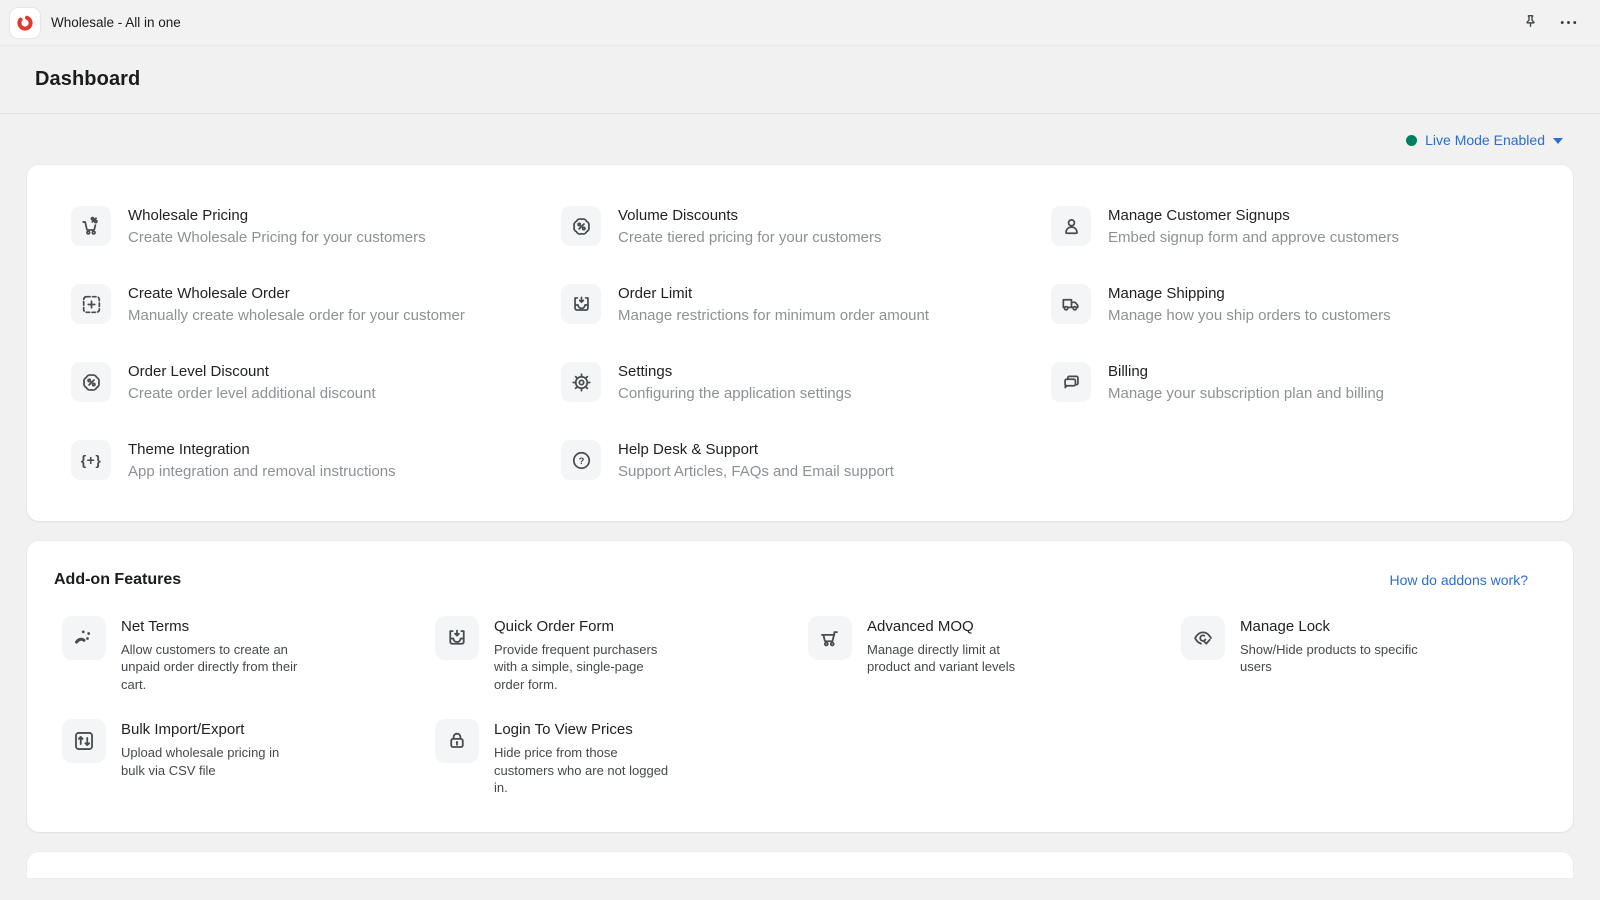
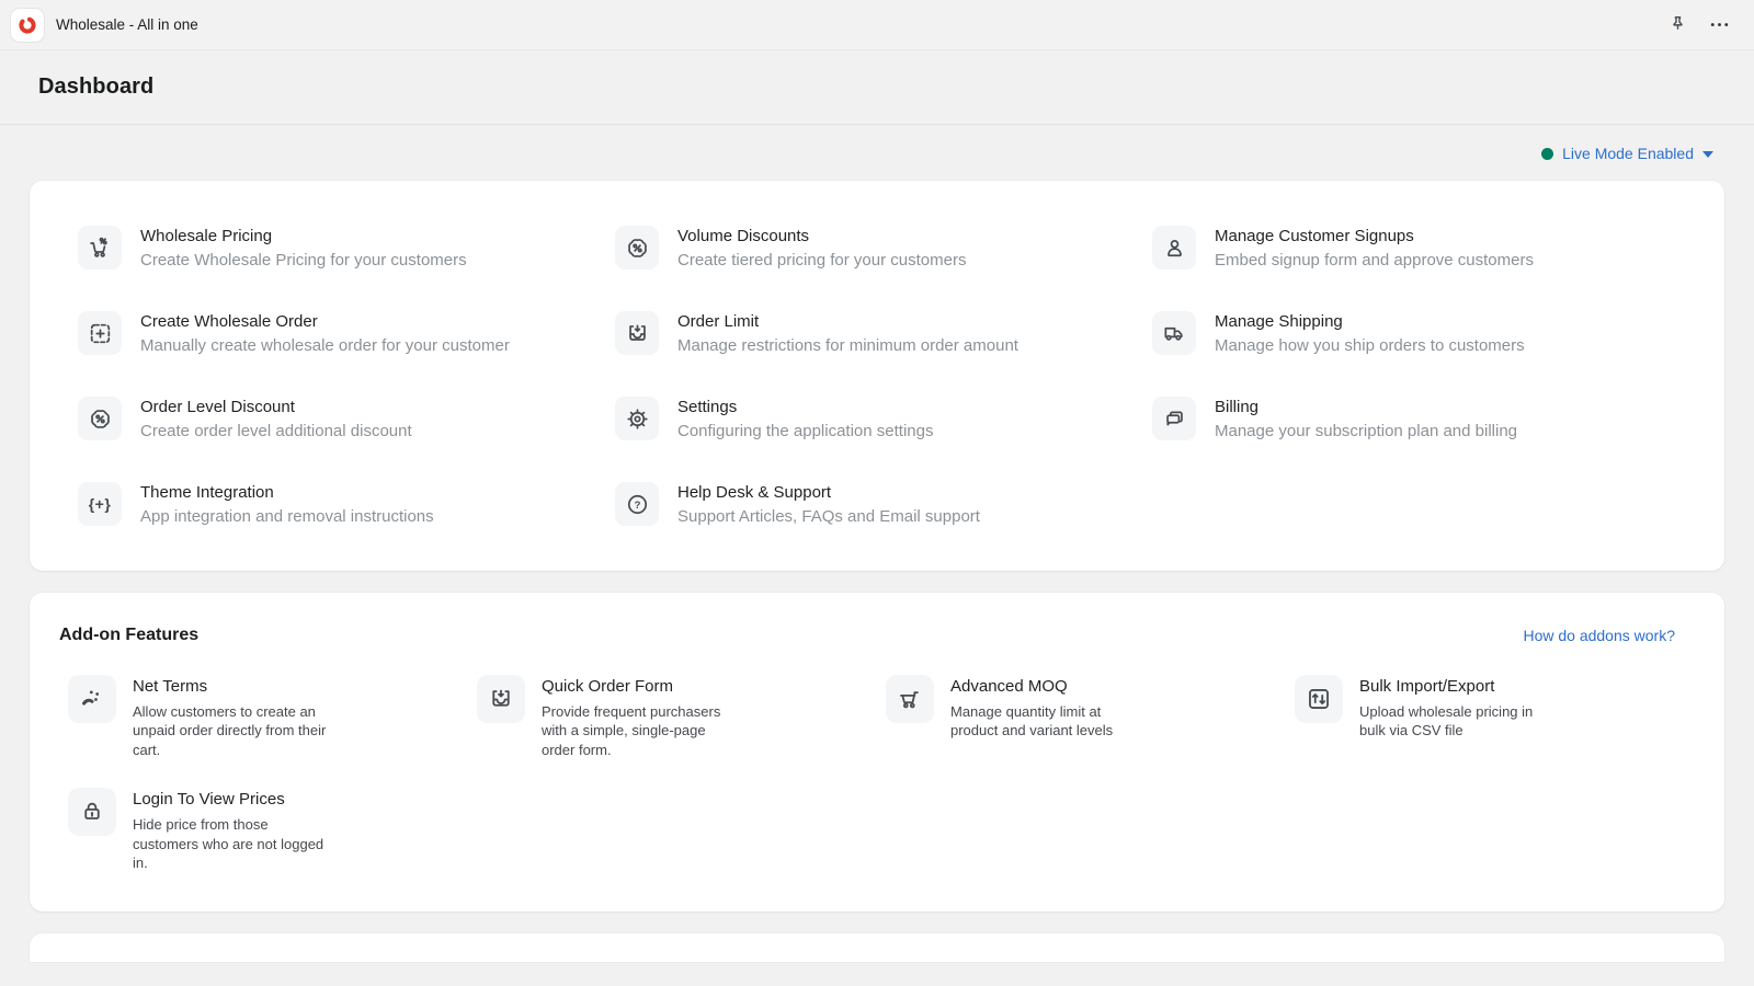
  Wholesale - All in one
  Dashboard
  Live Mode Enabled
  Wholesale Pricing
  Create Wholesale Pricing for your customers
  Volume Discounts
  Create tiered pricing for your customers
  Manage Customer Signups
  Embed signup form and approve customers
  Create Wholesale Order
  Manually create wholesale order for your customer
  Order Limit
  Manage restrictions for minimum order amount
  Manage Shipping
  Manage how you ship orders to customers
  Order Level Discount
  Create order level additional discount
  Settings
  Configuring the application settings
  Billing
  Manage your subscription plan and billing
  {+}
  Theme Integration
  App integration and removal instructions
  ?
  Help Desk & Support
  Support Articles, FAQs and Email support
  Add-on Features
  How do addons work?
  Net Terms
  Allow customers to create an unpaid order directly from their cart.
  Quick Order Form
  Provide frequent purchasers with a simple, single-page order form.
  Advanced MOQ
- Manage directly limit at product and variant levels
+ Manage quantity limit at product and variant levels
- Manage Lock
- Show/Hide products to specific users
  Bulk Import/Export
  Upload wholesale pricing in bulk via CSV file
  Login To View Prices
  Hide price from those customers who are not logged in.
